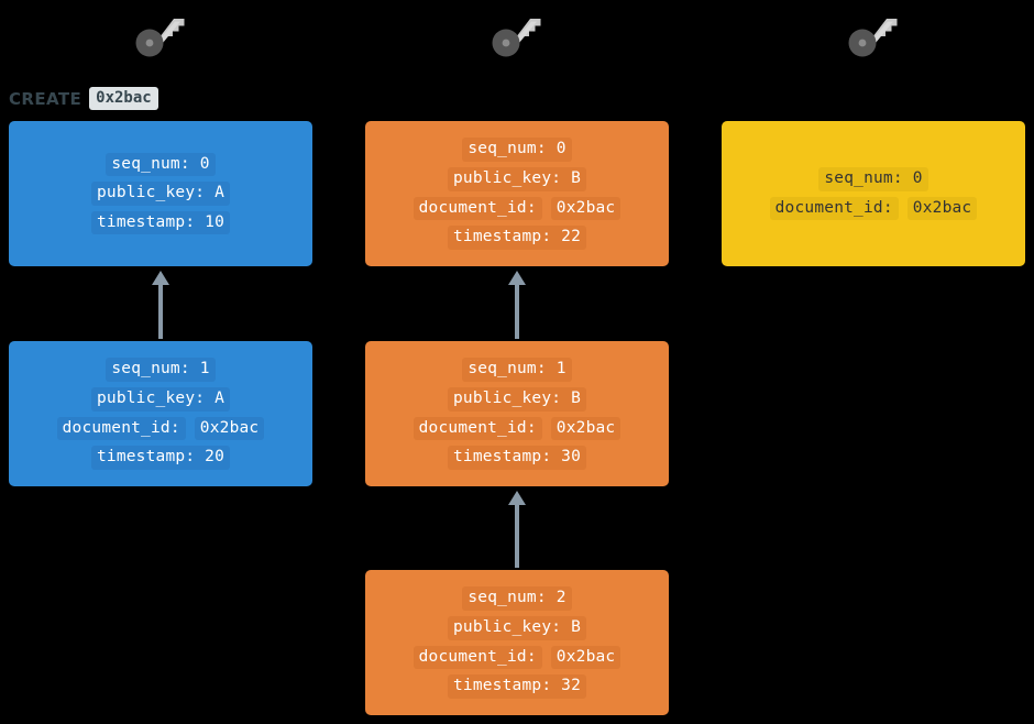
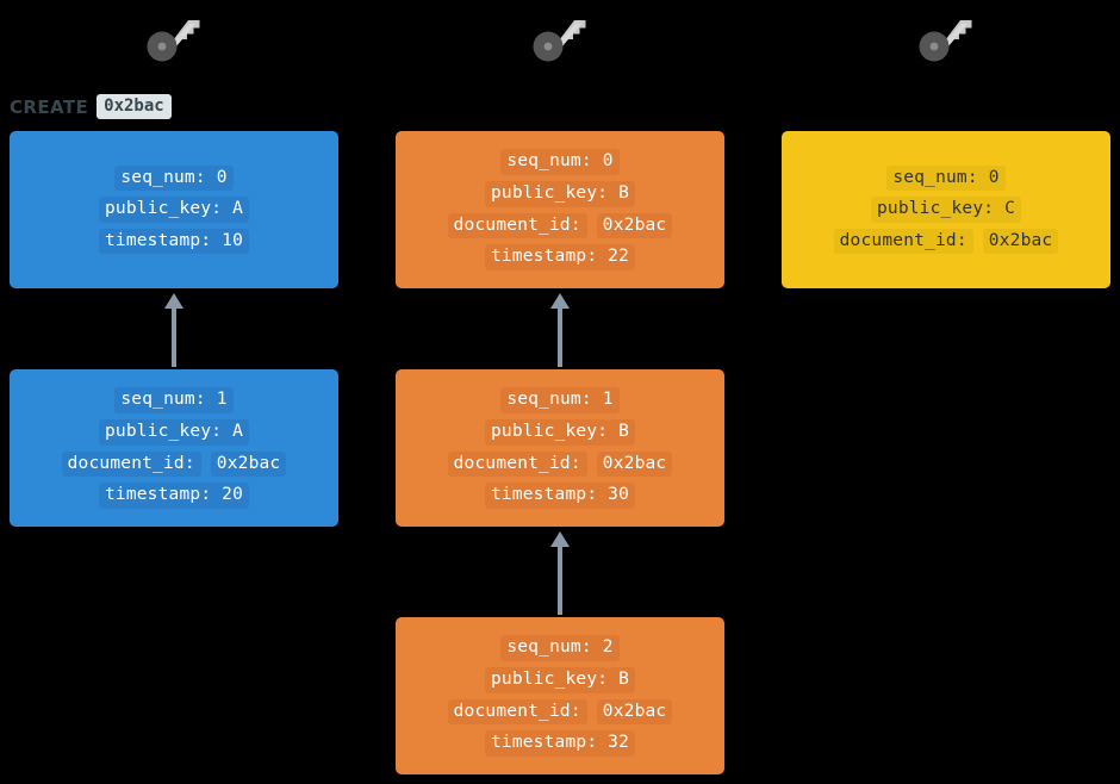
  CREATE
  0x2bac
  seq_num: 0
  public_key: A
  timestamp: 10
  seq_num: 1
  public_key: A
  document_id:
  0x2bac
  timestamp: 20
  seq_num: 0
  public_key: B
  document_id:
  0x2bac
  timestamp: 22
  seq_num: 1
  public_key: B
  document_id:
  0x2bac
  timestamp: 30
  seq_num: 2
  public_key: B
  document_id:
  0x2bac
  timestamp: 32
  seq_num: 0
+ public_key: C
  document_id:
  0x2bac
